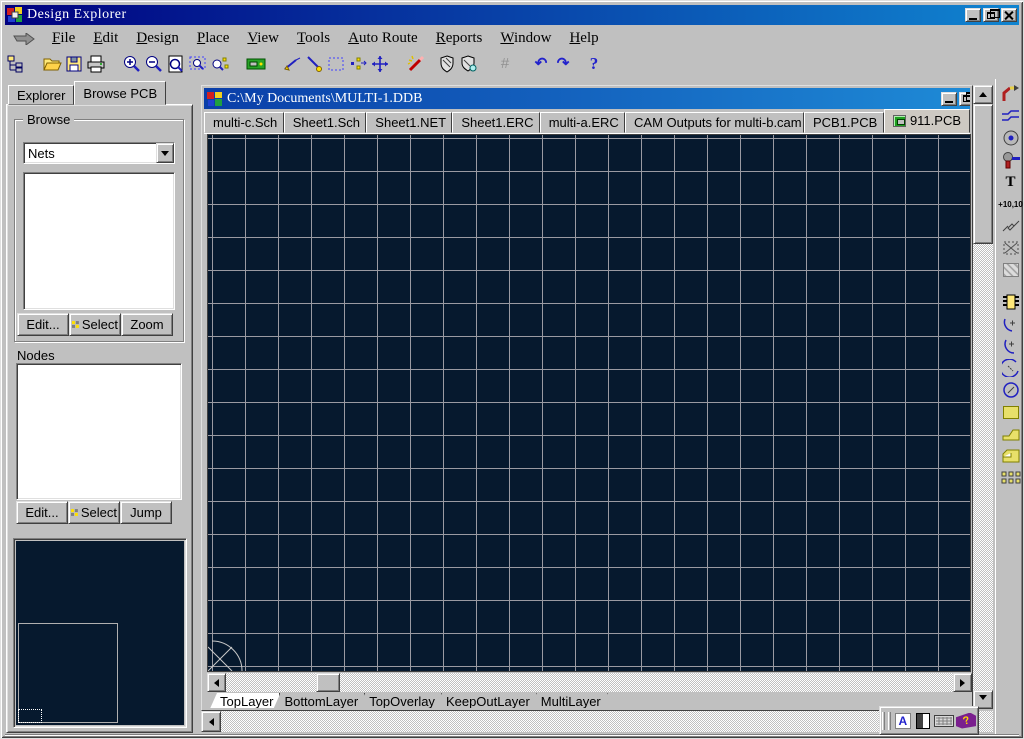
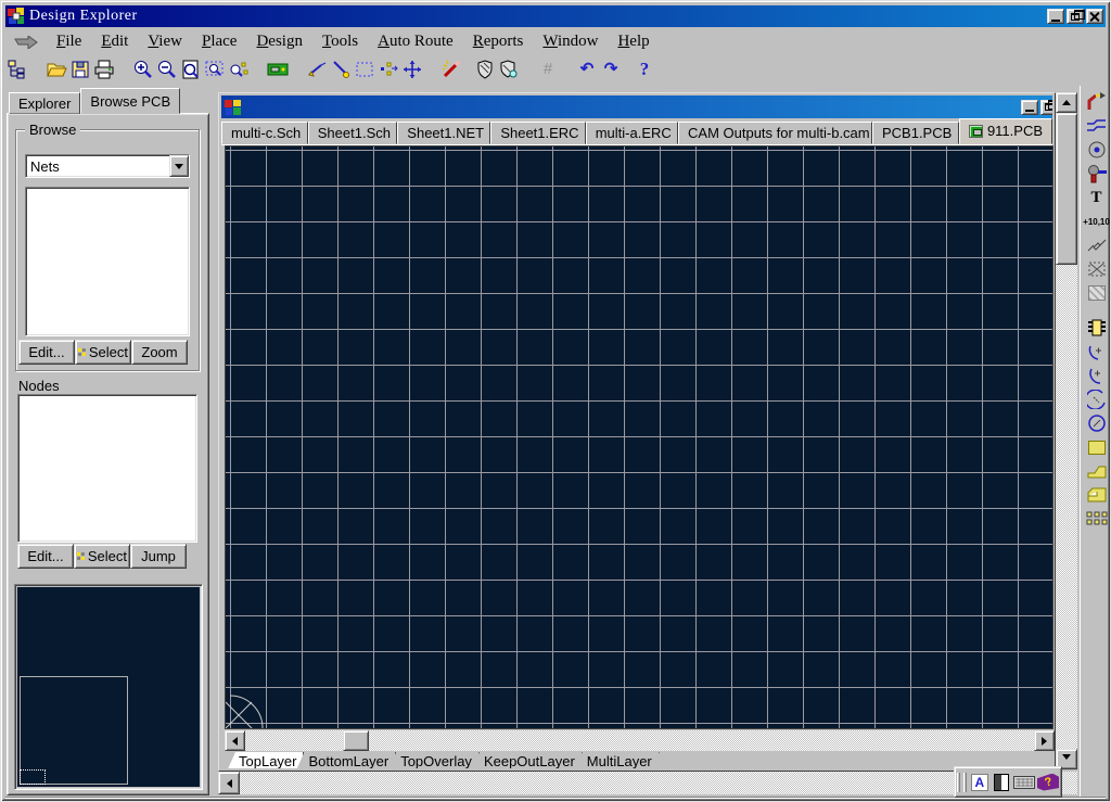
  Design Explorer
  File
  Edit
- Design
+ View
  Place
- View
+ Design
  Tools
  Auto Route
  Reports
  Window
  Help
  #
  ↶
  ↷
  ?
  Browse
  Nets
  Edit...
  Select
  Zoom
  Nodes
  Edit...
  Select
  Jump
  Explorer
  Browse PCB
- C:\My Documents\MULTI-1.DDB
  multi-c.Sch
  Sheet1.Sch
  Sheet1.NET
  Sheet1.ERC
  multi-a.ERC
  CAM Outputs for multi-b.cam
  PCB1.PCB
  911.PCB
  TopLayer
  BottomLayer
  TopOverlay
  KeepOutLayer
  MultiLayer
  T
  +10,10
  A
